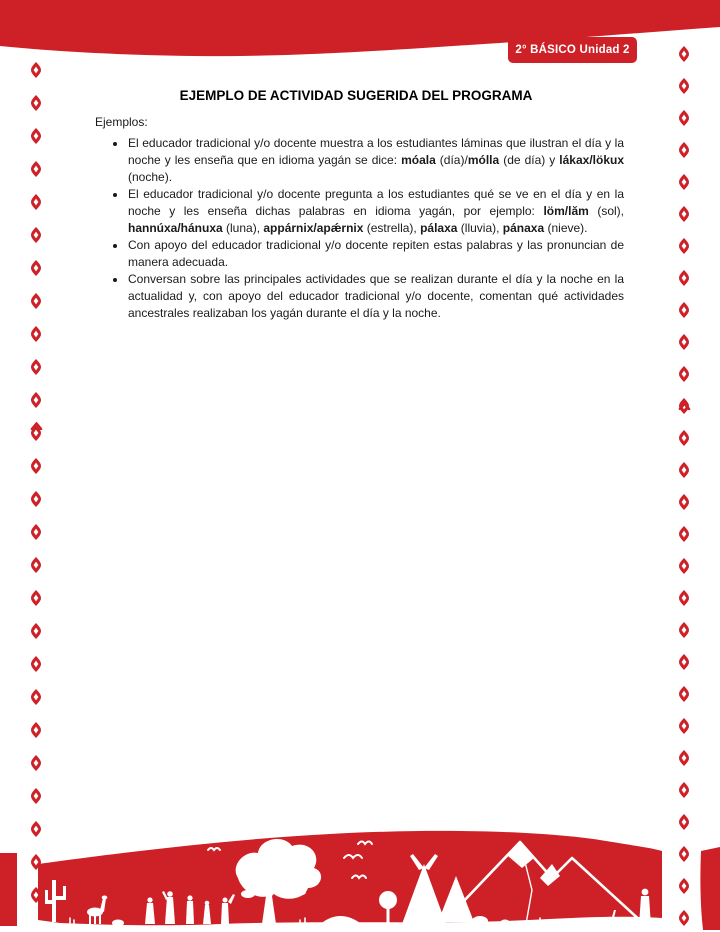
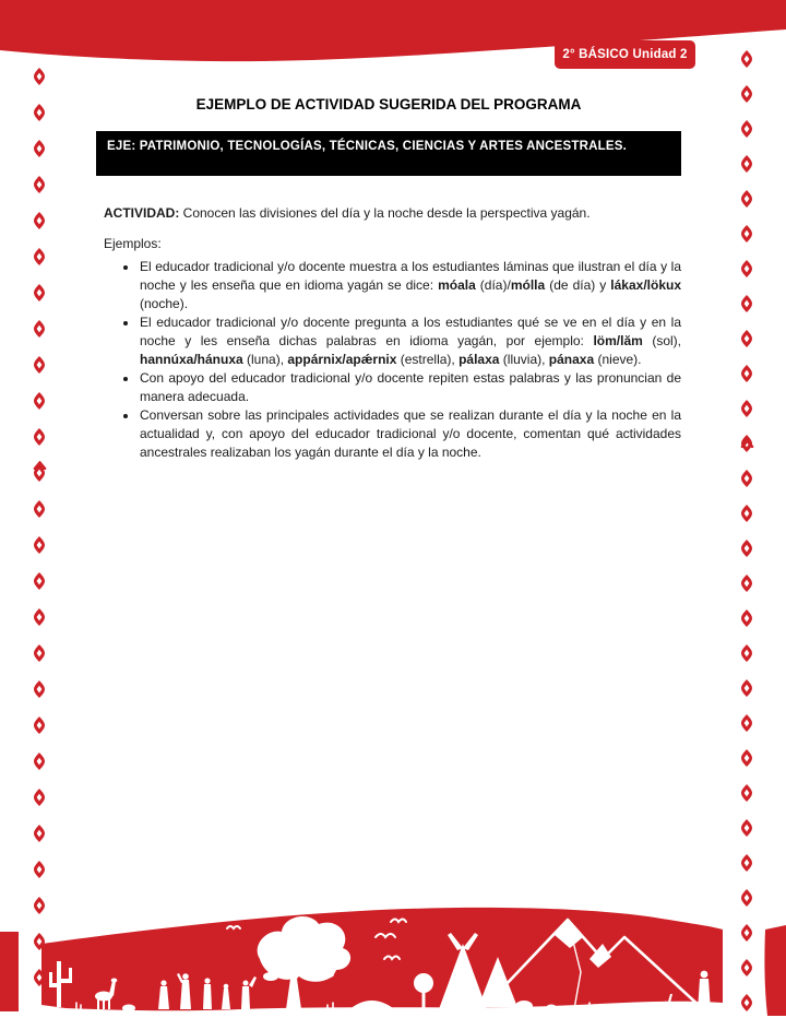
  2° BÁSICO Unidad 2
  EJEMPLO DE ACTIVIDAD SUGERIDA DEL PROGRAMA
+ EJE: PATRIMONIO, TECNOLOGÍAS, TÉCNICAS, CIENCIAS Y ARTES ANCESTRALES.
+ ACTIVIDAD: Conocen las divisiones del día y la noche desde la perspectiva yagán.
  Ejemplos:
  El educador tradicional y/o docente muestra a los estudiantes láminas que ilustran el día y la noche y les enseña que en idioma yagán se dice: móala (día)/mólla (de día) y lákax/lökux (noche).
  El educador tradicional y/o docente pregunta a los estudiantes qué se ve en el día y en la noche y les enseña dichas palabras en idioma yagán, por ejemplo: löm/lăm (sol), hannúxa/hánuxa (luna), appárnix/apǽrnix (estrella), pálaxa (lluvia), pánaxa (nieve).
  Con apoyo del educador tradicional y/o docente repiten estas palabras y las pronuncian de manera adecuada.
  Conversan sobre las principales actividades que se realizan durante el día y la noche en la actualidad y, con apoyo del educador tradicional y/o docente, comentan qué actividades ancestrales realizaban los yagán durante el día y la noche.
